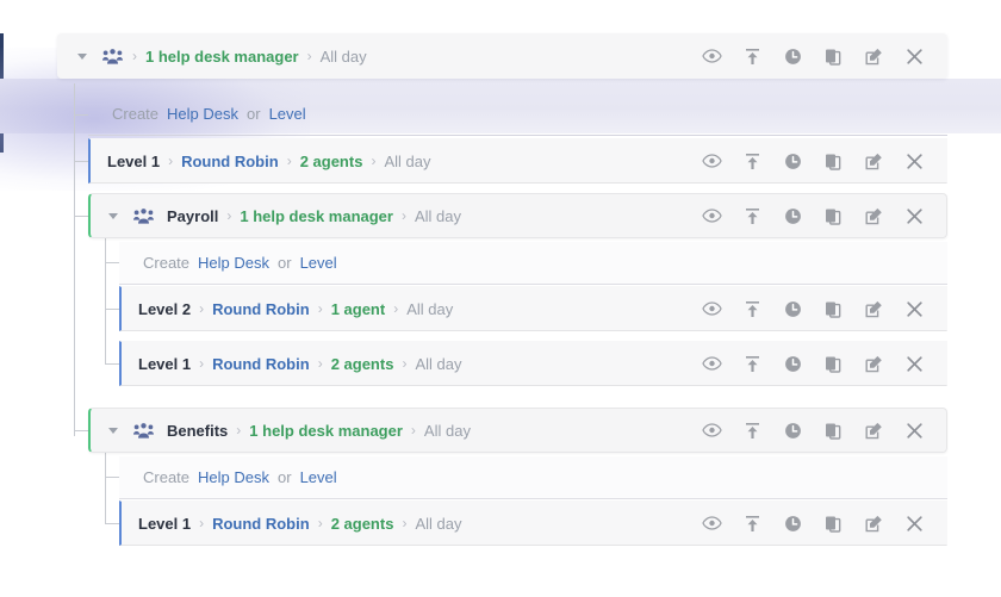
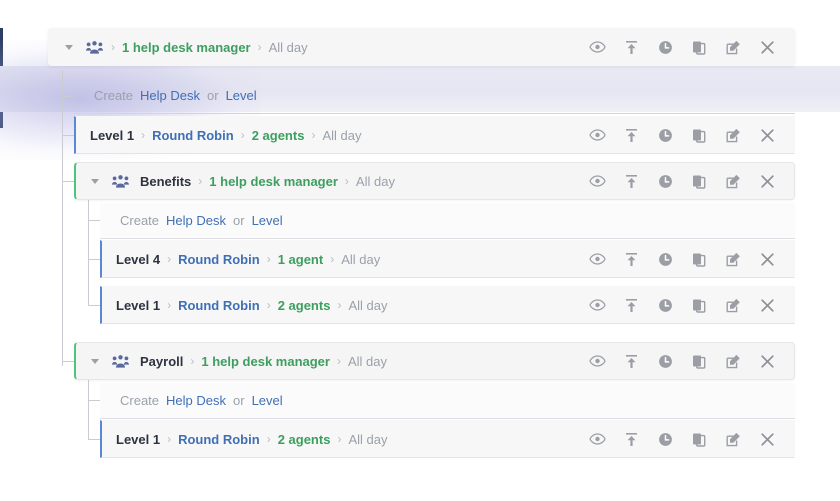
  ›
  1 help desk manager
  ›
  All day
  Create
  Help Desk
  or
  Level
  Level 1
  ›
  Round Robin
  ›
  2 agents
  ›
  All day
- Payroll
+ Benefits
  ›
  1 help desk manager
  ›
  All day
  Create
  Help Desk
  or
  Level
- Level 2
+ Level 4
  ›
  Round Robin
  ›
  1 agent
  ›
  All day
  Level 1
  ›
  Round Robin
  ›
  2 agents
  ›
  All day
- Benefits
+ Payroll
  ›
  1 help desk manager
  ›
  All day
  Create
  Help Desk
  or
  Level
  Level 1
  ›
  Round Robin
  ›
  2 agents
  ›
  All day
